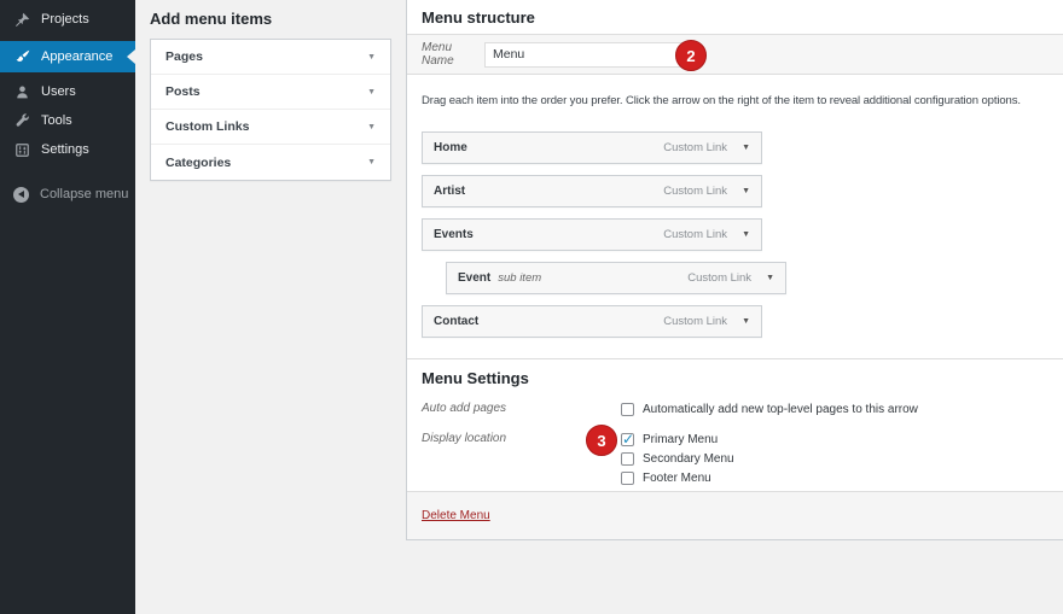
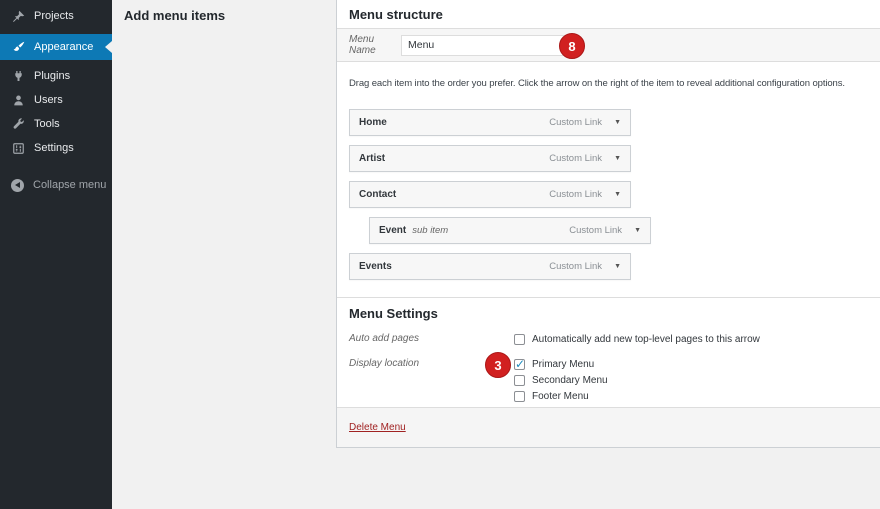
  Projects
  Appearance
+ Plugins
  Users
  Tools
  Settings
  Collapse menu
  Add menu items
- Pages
- Posts
- Custom Links
- Categories
  Menu structure
  Menu Name
  Menu
- 2
+ 8
  Drag each item into the order you prefer. Click the arrow on the right of the item to reveal additional configuration options.
  Home
  Custom Link
  Artist
  Custom Link
- Events
+ Contact
  Custom Link
  Event
  sub item
  Custom Link
- Contact
+ Events
  Custom Link
  Menu Settings
  Auto add pages
  Automatically add new top-level pages to this arrow
  Display location
  3
  Primary Menu
  Secondary Menu
  Footer Menu
  Delete Menu
